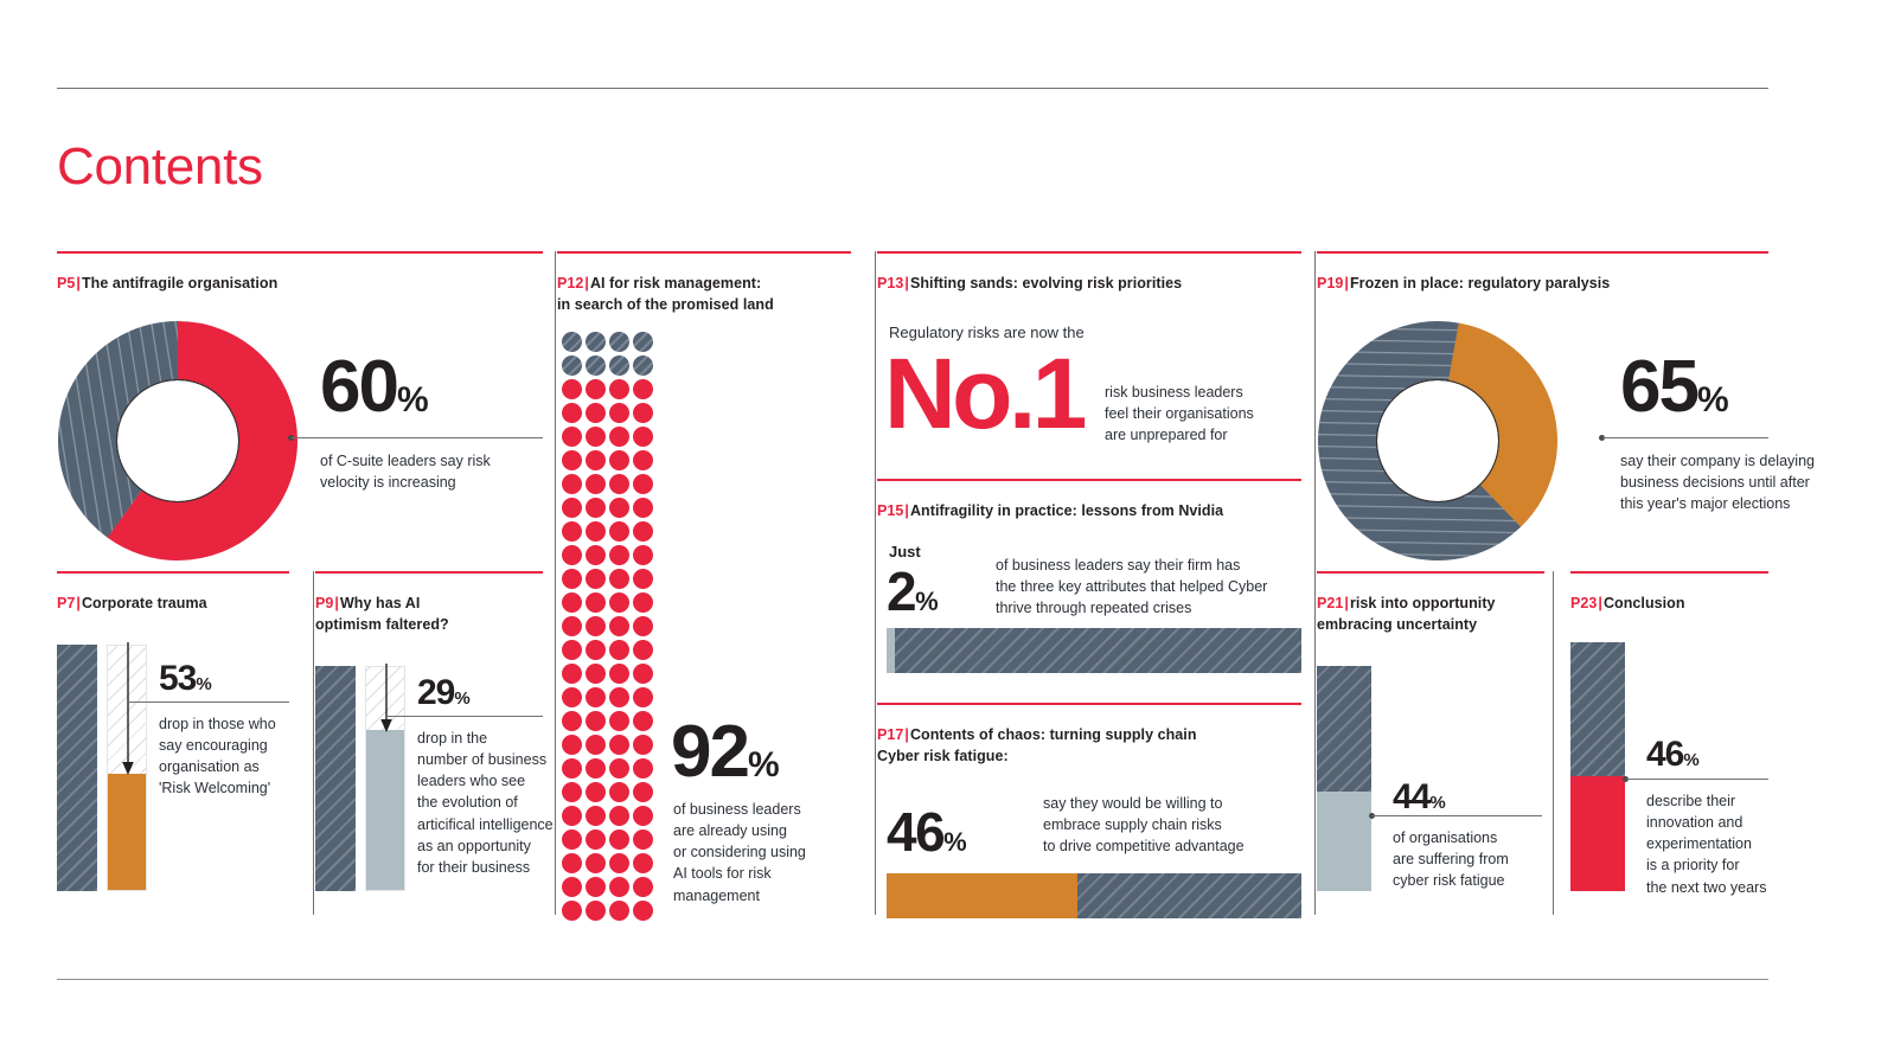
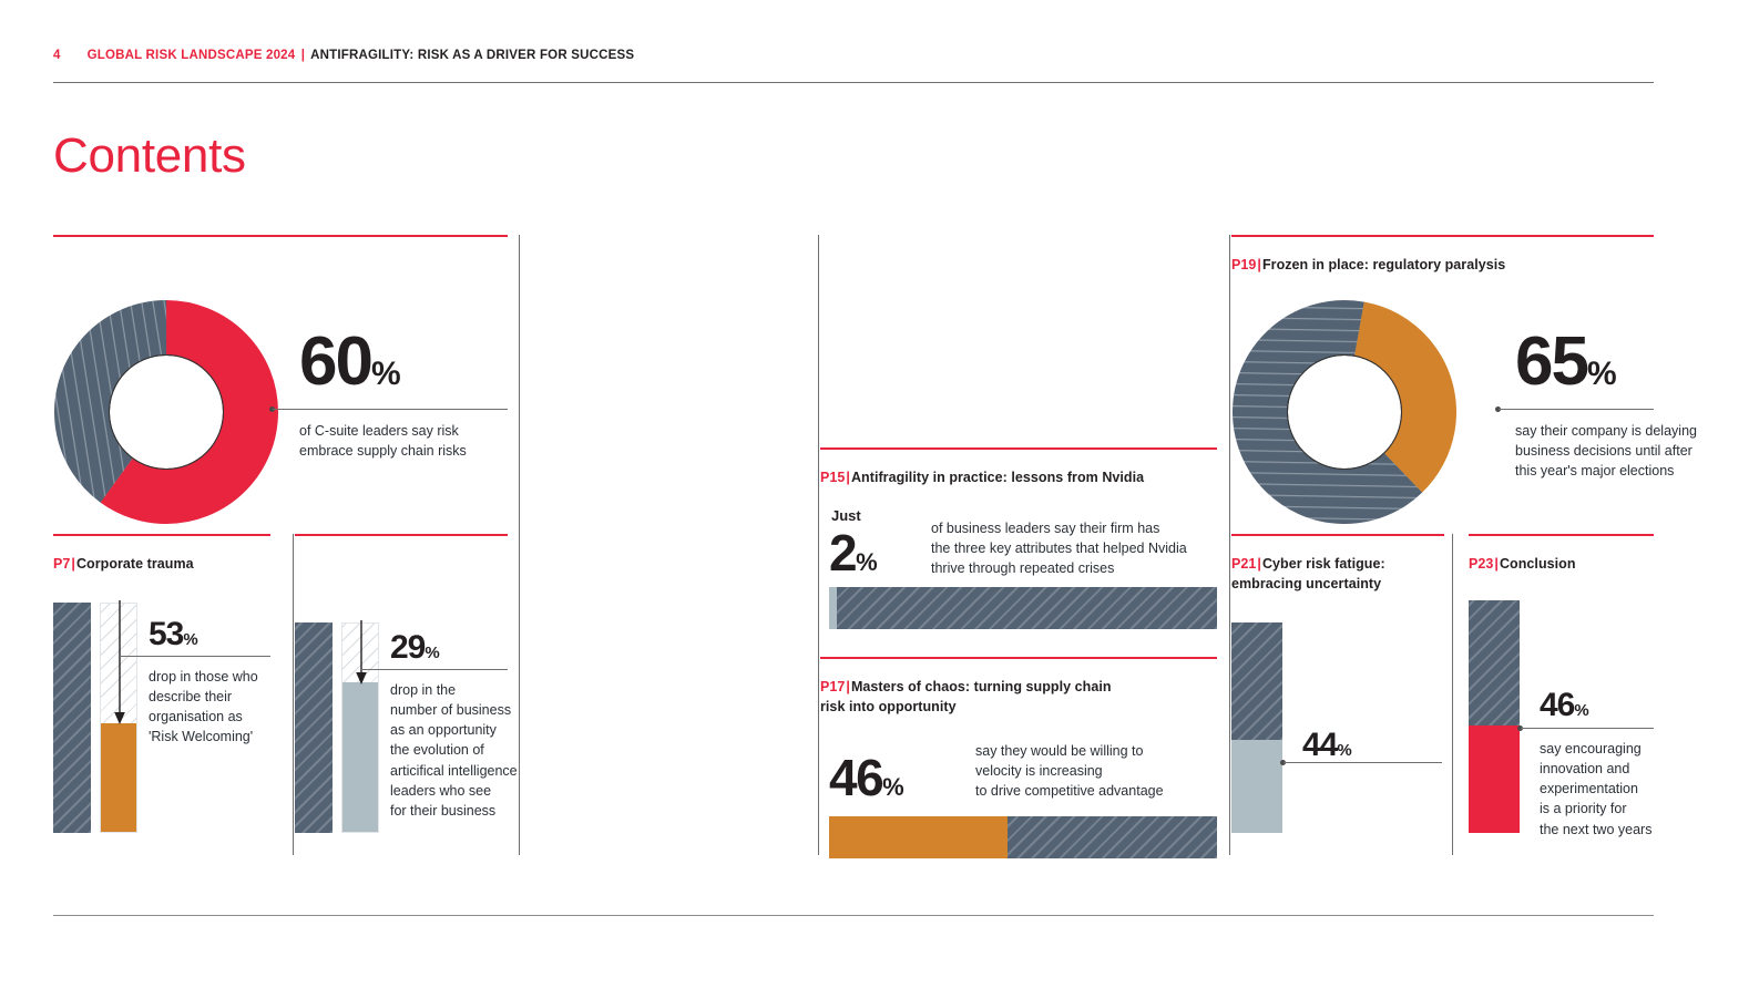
+ 4
+ GLOBAL RISK LANDSCAPE 2024 | ANTIFRAGILITY: RISK AS A DRIVER FOR SUCCESS
  Contents
- P5|The antifragile organisation
  60%
  of C-suite leaders say risk
- velocity is increasing
+ embrace supply chain risks
  P7|Corporate trauma
  53%
  drop in those who
- say encouraging
+ describe their
  organisation as
  'Risk Welcoming'
- P9|Why has AI
- optimism faltered?
  29%
  drop in the
  number of business
- leaders who see
+ as an opportunity
  the evolution of
  articifical intelligence
- as an opportunity
+ leaders who see
  for their business
- P12|AI for risk management:
- in search of the promised land
- 92%
- of business leaders
- are already using
- or considering using
- AI tools for risk
- management
- P13|Shifting sands: evolving risk priorities
- Regulatory risks are now the
- No.1
- risk business leaders
- feel their organisations
- are unprepared for
  P15|Antifragility in practice: lessons from Nvidia
  Just
  2%
  of business leaders say their firm has
- the three key attributes that helped Cyber
+ the three key attributes that helped Nvidia
  thrive through repeated crises
- P17|Contents of chaos: turning supply chain
+ P17|Masters of chaos: turning supply chain
- Cyber risk fatigue:
+ risk into opportunity
  46%
  say they would be willing to
- embrace supply chain risks
+ velocity is increasing
  to drive competitive advantage
  P19|Frozen in place: regulatory paralysis
  65%
  say their company is delaying
  business decisions until after
  this year's major elections
- P21|risk into opportunity
+ P21|Cyber risk fatigue:
  embracing uncertainty
  44%
- of organisations
- are suffering from
- cyber risk fatigue
  P23|Conclusion
  46%
- describe their
+ say encouraging
  innovation and
  experimentation
  is a priority for
  the next two years
